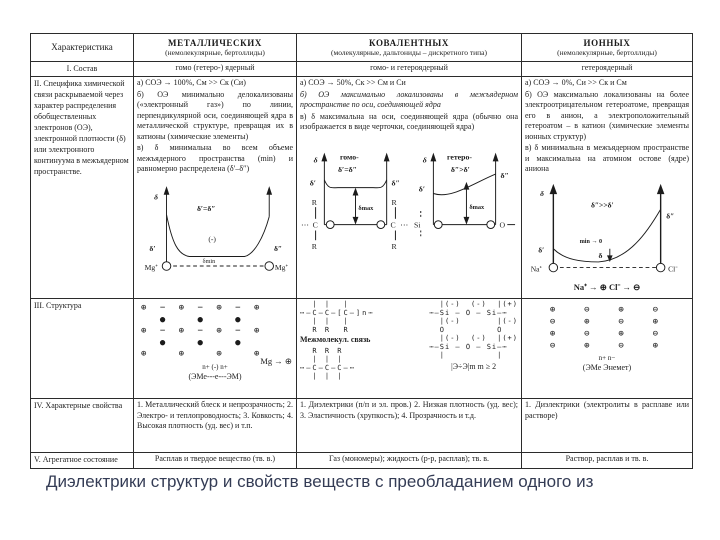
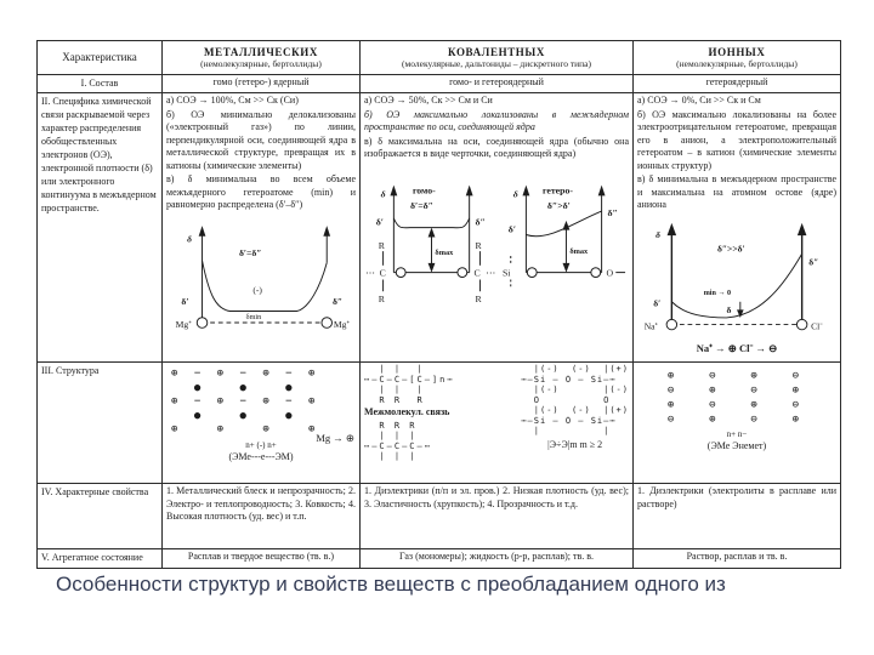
  Характеристика	МЕТАЛЛИЧЕСКИХ (немолекулярные, бертоллиды)	КОВАЛЕНТНЫХ (молекулярные, дальтониды – дискретного типа)	ИОННЫХ (немолекулярные, бертоллиды)
  I. Состав	гомо (гетеро-) ядерный	гомо- и гетероядерный	гетероядерный
- II. Специфика химической связи раскрываемой через характер распределения обобществленных электронов (ОЭ), электронной плотности (δ) или электронного континуума в межъядерном пространстве.	а) СОЭ → 100%, См >> Ск (Си) б) ОЭ минимально делокализованы («электронный газ») по линии, перпендикулярной оси, соединяющей ядра в металлической структуре, превращая их в катионы (химические элементы) в) δ минимальна во всем объеме межъядерного пространства (min) и равномерно распределена (δ′–δ″) δ δ′=δ″ (-) δ′ δ″ Mg⁺ Mg⁺	а) СОЭ → 50%, Ск >> См и Си б) ОЭ максимально локализованы в межъядерном пространстве по оси, соединяющей ядра в) δ максимальна на оси, соединяющей ядра (обычно она изображается в виде черточки, соединяющей ядра) δ гомо- δ′=δ″ δ′ δ″ C C R R R R ⋯ ⋯ δ гетеро- δ″>δ′ δ′ δ″ Si O	а) СОЭ → 0%, Си >> Ск и См б) ОЭ максимально локализованы на более электроотрицательном гетероатоме, превращая его в анион, а электроположительный гетероатом – в катион (химические элементы ионных структур) в) δ минимальна в межъядерном пространстве и максимальна на атомном остове (ядре) аниона δ δ″>>δ′ δ′ δ″ δ Na⁺ Cl⁻ Na⁺ → ⊕ Cl⁻ → ⊖
+ II. Специфика химической связи раскрываемой через характер распределения обобществленных электронов (ОЭ), электронной плотности (δ) или электронного континуума в межъядерном пространстве.	а) СОЭ → 100%, См >> Ск (Си) б) ОЭ минимально делокализованы («электронный газ») по линии, перпендикулярной оси, соединяющей ядра в металлической структуре, превращая их в катионы (химические элементы) в) δ минимальна во всем объеме межъядерного гетероатоме (min) и равномерно распределена (δ′–δ″) δ δ′=δ″ (-) δ′ δ″ Mg⁺ Mg⁺	а) СОЭ → 50%, Ск >> См и Си б) ОЭ максимально локализованы в межъядерном пространстве по оси, соединяющей ядра в) δ максимальна на оси, соединяющей ядра (обычно она изображается в виде черточки, соединяющей ядра) δ гомо- δ′=δ″ δ′ δ″ C C R R R R ⋯ ⋯ δ гетеро- δ″>δ′ δ′ δ″ Si O	а) СОЭ → 0%, Си >> Ск и См б) ОЭ максимально локализованы на более электроотрицательном гетероатоме, превращая его в анион, а электроположительный гетероатом – в катион (химические элементы ионных структур) в) δ минимальна в межъядерном пространстве и максимальна на атомном остове (ядре) аниона δ δ″>>δ′ δ′ δ″ δ Na⁺ Cl⁻ Na⁺ → ⊕ Cl⁻ → ⊖
  III. Структура	⊕ − ⊕ − ⊕ − ⊕ ● ● ● ⊕ − ⊕ − ⊕ − ⊕ ● ● ● ⊕ ⊕ ⊕ ⊕ Mg → ⊕ n+ (-) n+ (ЭМе---е---ЭМ)	| | | ⋯–C–C–[C–]n⋯ | | | R R R Межмолекул. связь R R R | | | ⋯–C–C–C–⋯ | | | |(-) (-) |(+) ⋯–Si — O — Si–⋯ |(-) |(-) O O |(-) (-) |(+) ⋯–Si — O — Si–⋯ | | |Э÷Э|m m ≥ 2	⊕ ⊖ ⊕ ⊖ ⊖ ⊕ ⊖ ⊕ ⊕ ⊖ ⊕ ⊖ ⊖ ⊕ ⊖ ⊕ n+ n− (ЭМе Энемет)
  IV. Характерные свойства	1. Металлический блеск и непрозрачность; 2. Электро- и теплопроводность; 3. Ковкость; 4. Высокая плотность (уд. вес) и т.п.	1. Диэлектрики (п/п и эл. пров.) 2. Низкая плотность (уд. вес); 3. Эластичность (хрупкость); 4. Прозрачность и т.д.	1. Диэлектрики (электролиты в расплаве или растворе)
  V. Агрегатное состояние	Расплав и твердое вещество (тв. в.)	Газ (мономеры); жидкость (р-р, расплав); тв. в.	Раствор, расплав и тв. в.
- Диэлектрики структур и свойств веществ с преобладанием одного из
+ Особенности структур и свойств веществ с преобладанием одного из
